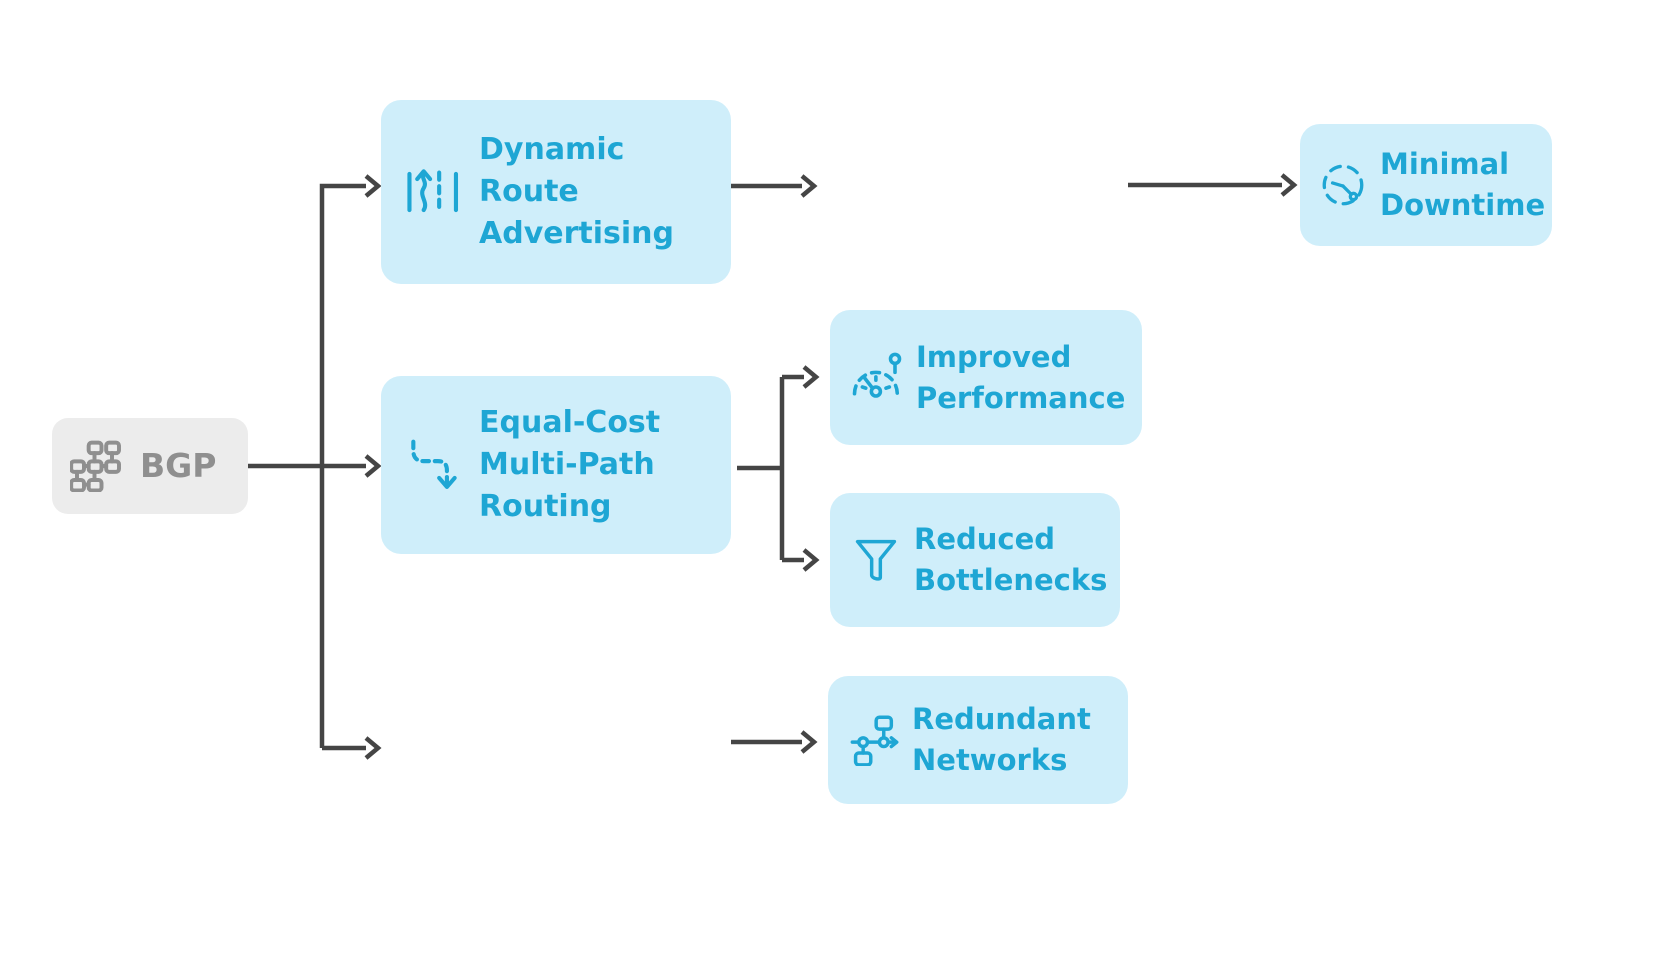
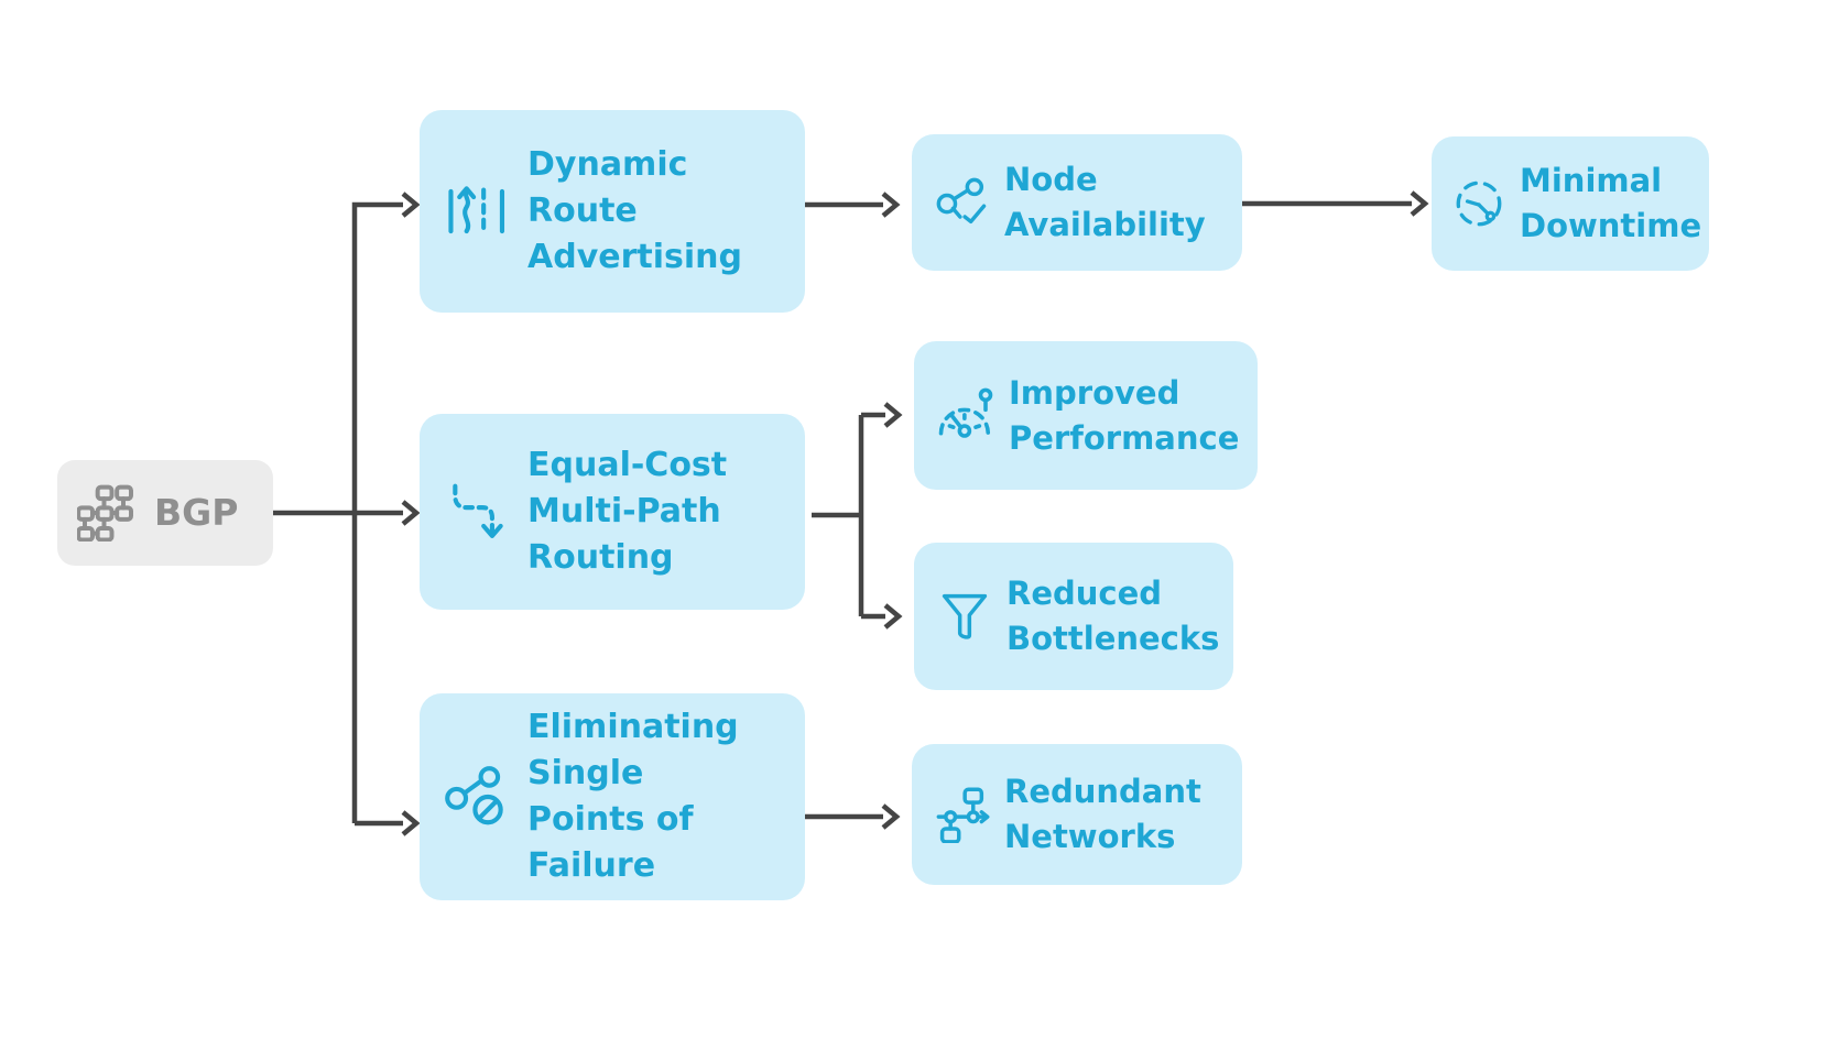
  BGP
  Dynamic Route Advertising
  Equal-Cost Multi-Path Routing
+ Eliminating Single Points of Failure
+ Node Availability
  Improved Performance
  Reduced Bottlenecks
  Redundant Networks
  Minimal Downtime
